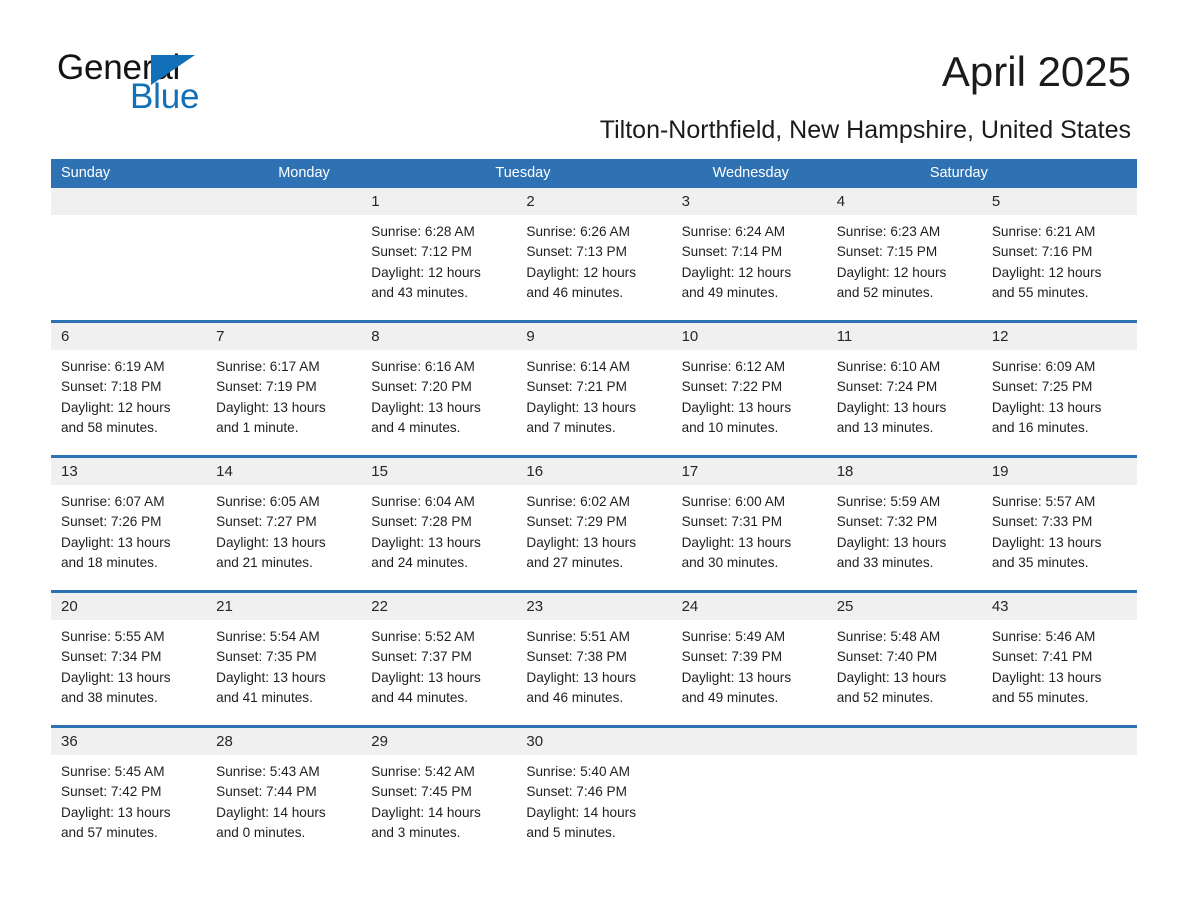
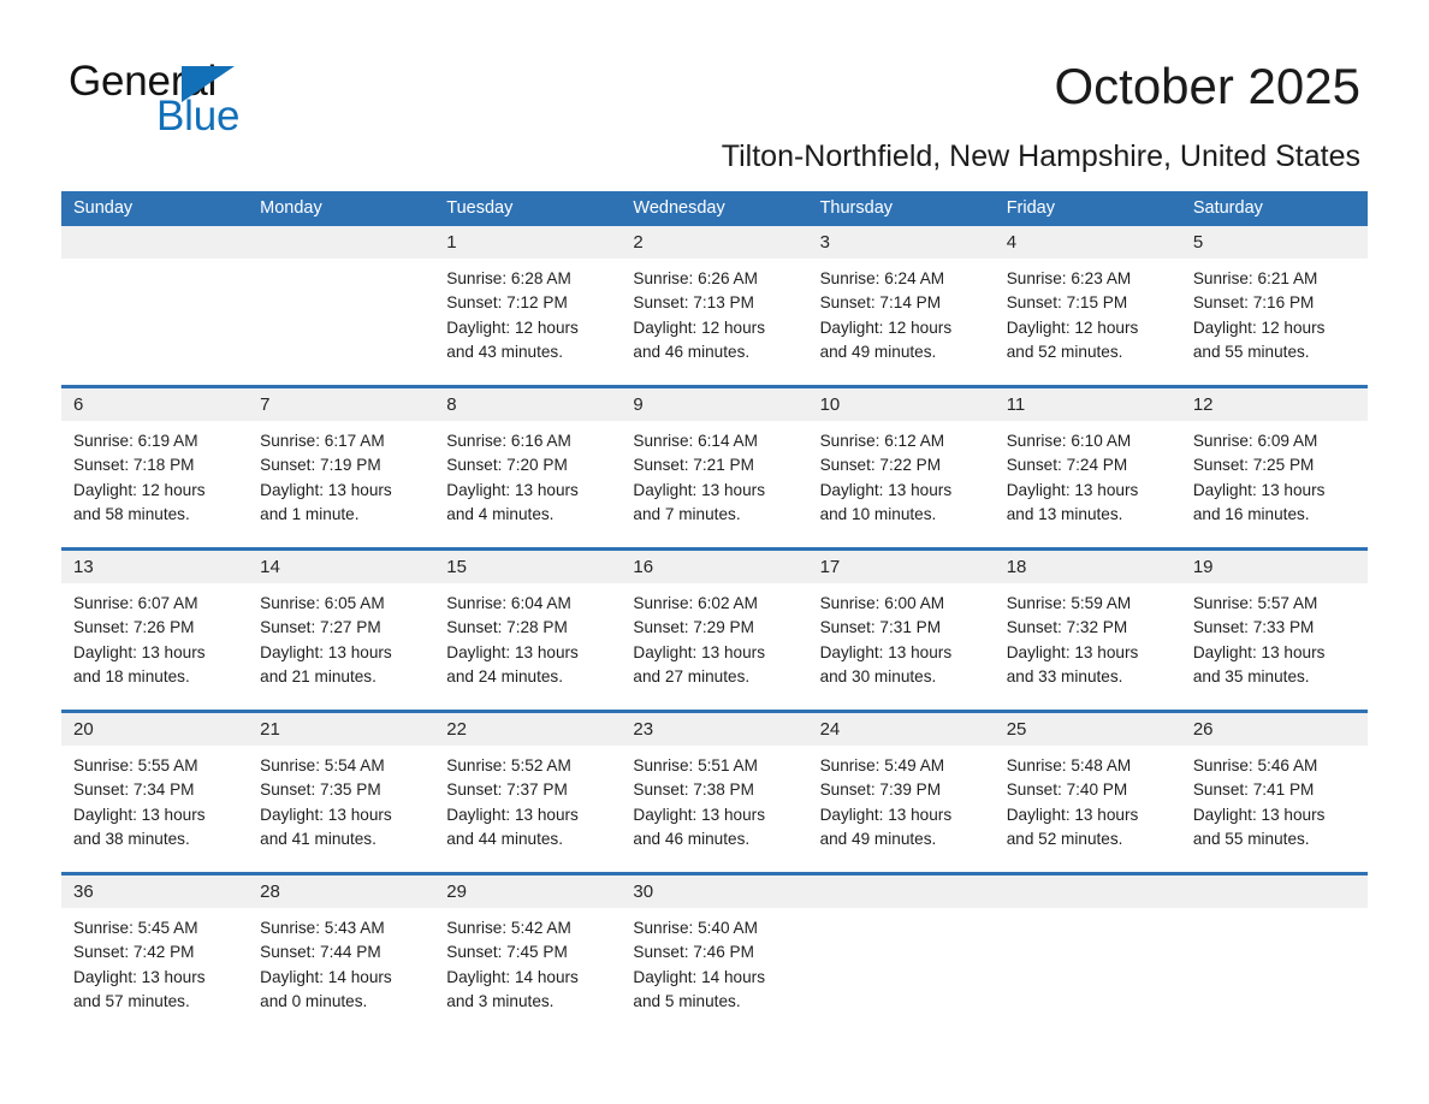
  General
  Blue
- April 2025
+ October 2025
  Tilton-Northfield, New Hampshire, United States
  Sunday
  Monday
  Tuesday
  Wednesday
+ Thursday
+ Friday
  Saturday
  1
  Sunrise: 6:28 AM
  Sunset: 7:12 PM
  Daylight: 12 hours
  and 43 minutes.
  2
  Sunrise: 6:26 AM
  Sunset: 7:13 PM
  Daylight: 12 hours
  and 46 minutes.
  3
  Sunrise: 6:24 AM
  Sunset: 7:14 PM
  Daylight: 12 hours
  and 49 minutes.
  4
  Sunrise: 6:23 AM
  Sunset: 7:15 PM
  Daylight: 12 hours
  and 52 minutes.
  5
  Sunrise: 6:21 AM
  Sunset: 7:16 PM
  Daylight: 12 hours
  and 55 minutes.
  6
  Sunrise: 6:19 AM
  Sunset: 7:18 PM
  Daylight: 12 hours
  and 58 minutes.
  7
  Sunrise: 6:17 AM
  Sunset: 7:19 PM
  Daylight: 13 hours
  and 1 minute.
  8
  Sunrise: 6:16 AM
  Sunset: 7:20 PM
  Daylight: 13 hours
  and 4 minutes.
  9
  Sunrise: 6:14 AM
  Sunset: 7:21 PM
  Daylight: 13 hours
  and 7 minutes.
  10
  Sunrise: 6:12 AM
  Sunset: 7:22 PM
  Daylight: 13 hours
  and 10 minutes.
  11
  Sunrise: 6:10 AM
  Sunset: 7:24 PM
  Daylight: 13 hours
  and 13 minutes.
  12
  Sunrise: 6:09 AM
  Sunset: 7:25 PM
  Daylight: 13 hours
  and 16 minutes.
  13
  Sunrise: 6:07 AM
  Sunset: 7:26 PM
  Daylight: 13 hours
  and 18 minutes.
  14
  Sunrise: 6:05 AM
  Sunset: 7:27 PM
  Daylight: 13 hours
  and 21 minutes.
  15
  Sunrise: 6:04 AM
  Sunset: 7:28 PM
  Daylight: 13 hours
  and 24 minutes.
  16
  Sunrise: 6:02 AM
  Sunset: 7:29 PM
  Daylight: 13 hours
  and 27 minutes.
  17
  Sunrise: 6:00 AM
  Sunset: 7:31 PM
  Daylight: 13 hours
  and 30 minutes.
  18
  Sunrise: 5:59 AM
  Sunset: 7:32 PM
  Daylight: 13 hours
  and 33 minutes.
  19
  Sunrise: 5:57 AM
  Sunset: 7:33 PM
  Daylight: 13 hours
  and 35 minutes.
  20
  Sunrise: 5:55 AM
  Sunset: 7:34 PM
  Daylight: 13 hours
  and 38 minutes.
  21
  Sunrise: 5:54 AM
  Sunset: 7:35 PM
  Daylight: 13 hours
  and 41 minutes.
  22
  Sunrise: 5:52 AM
  Sunset: 7:37 PM
  Daylight: 13 hours
  and 44 minutes.
  23
  Sunrise: 5:51 AM
  Sunset: 7:38 PM
  Daylight: 13 hours
  and 46 minutes.
  24
  Sunrise: 5:49 AM
  Sunset: 7:39 PM
  Daylight: 13 hours
  and 49 minutes.
  25
  Sunrise: 5:48 AM
  Sunset: 7:40 PM
  Daylight: 13 hours
  and 52 minutes.
- 43
+ 26
  Sunrise: 5:46 AM
  Sunset: 7:41 PM
  Daylight: 13 hours
  and 55 minutes.
  36
  Sunrise: 5:45 AM
  Sunset: 7:42 PM
  Daylight: 13 hours
  and 57 minutes.
  28
  Sunrise: 5:43 AM
  Sunset: 7:44 PM
  Daylight: 14 hours
  and 0 minutes.
  29
  Sunrise: 5:42 AM
  Sunset: 7:45 PM
  Daylight: 14 hours
  and 3 minutes.
  30
  Sunrise: 5:40 AM
  Sunset: 7:46 PM
  Daylight: 14 hours
  and 5 minutes.
